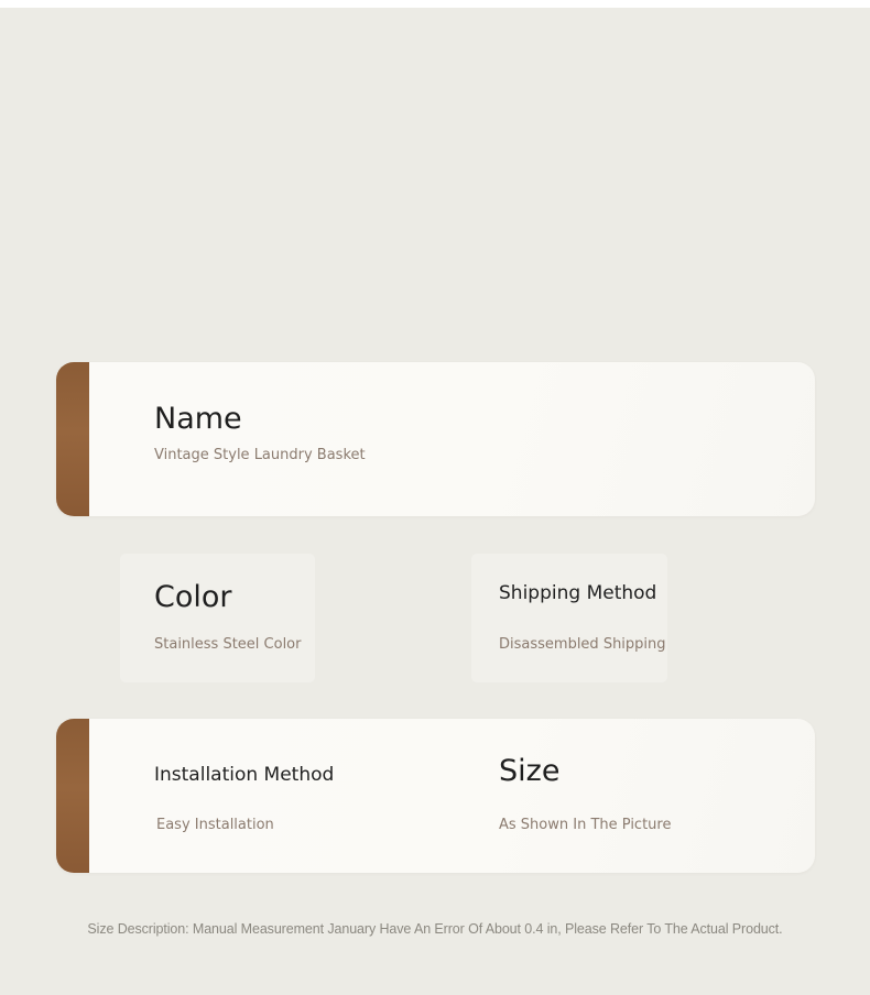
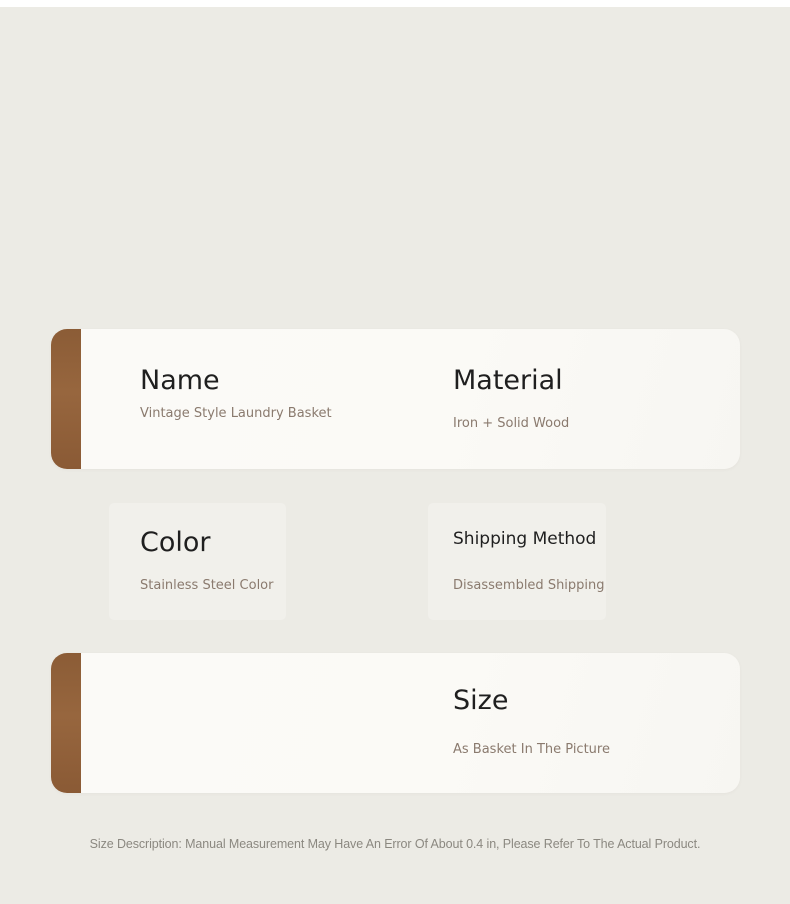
  Name
  Vintage Style Laundry Basket
+ Material
+ Iron + Solid Wood
  Color
  Stainless Steel Color
  Shipping Method
  Disassembled Shipping
- Installation Method
- Easy Installation
  Size
- As Shown In The Picture
+ As Basket In The Picture
- Size Description: Manual Measurement January Have An Error Of About 0.4 in, Please Refer To The Actual Product.
+ Size Description: Manual Measurement May Have An Error Of About 0.4 in, Please Refer To The Actual Product.
